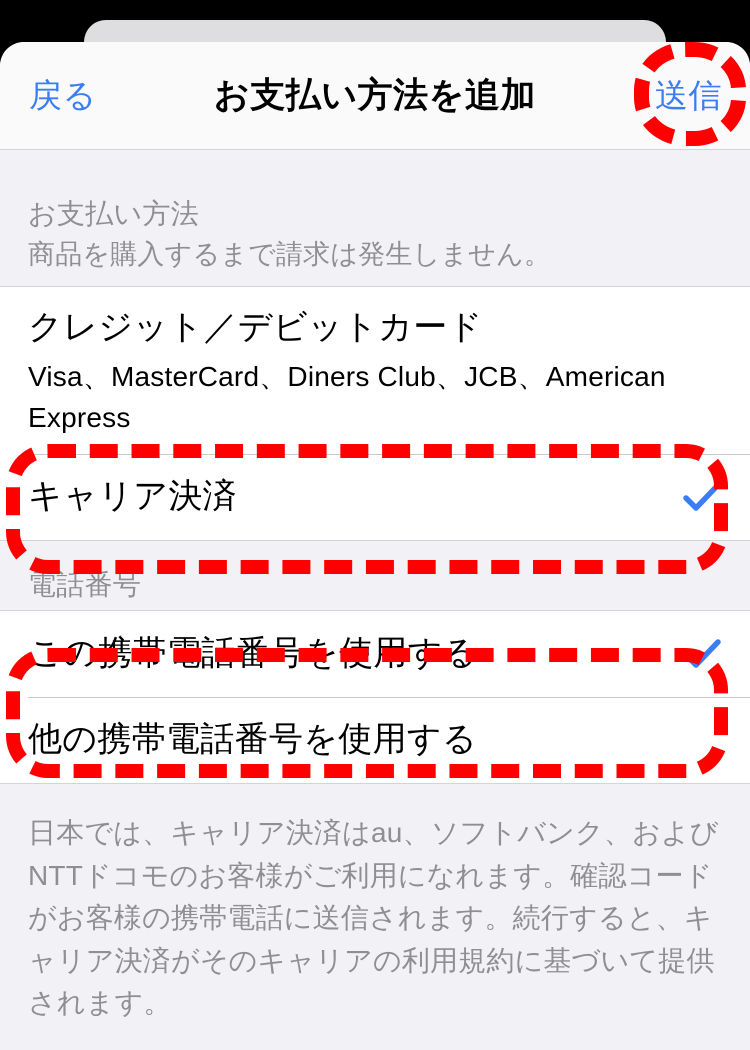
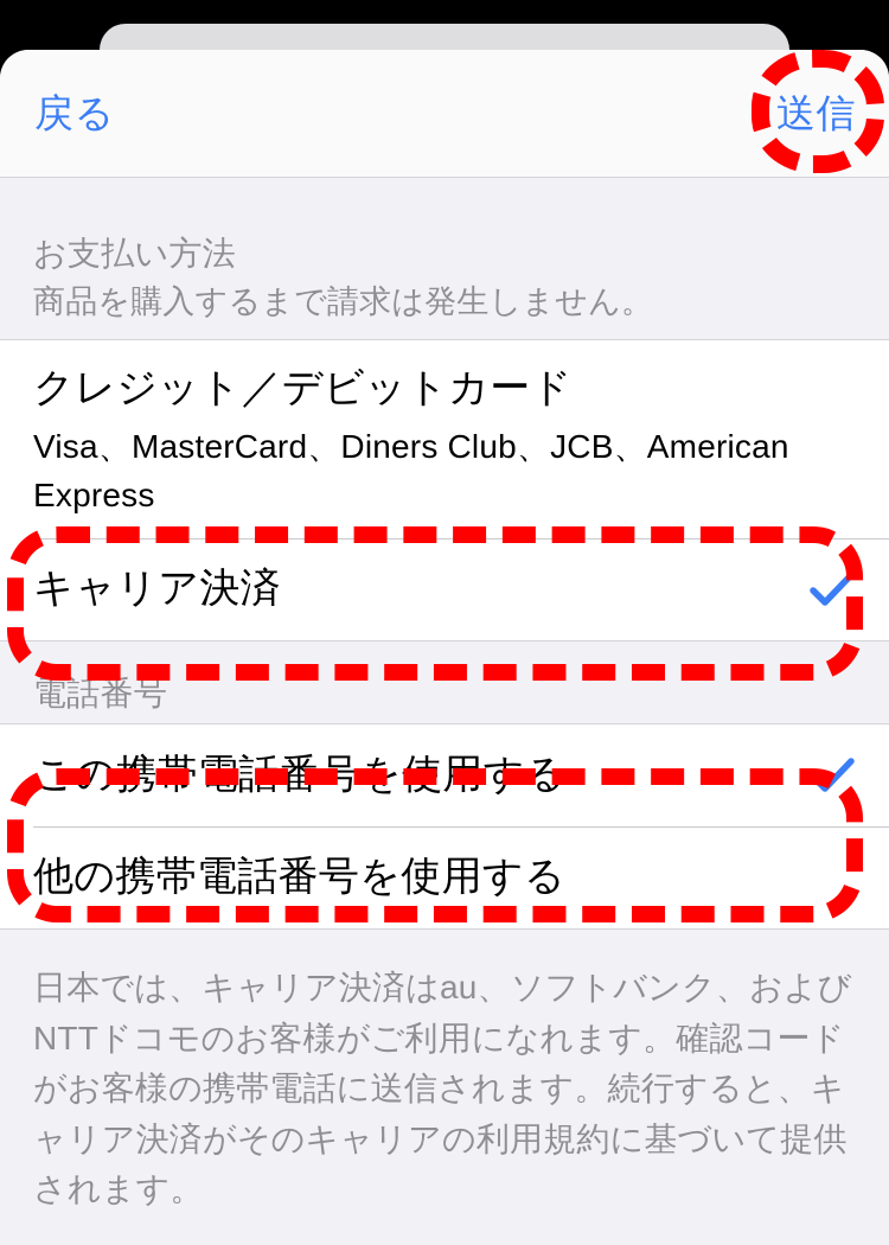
  戻る
- お支払い方法を追加
  送信
  お支払い方法
  商品を購入するまで請求は発生しません。
  クレジット／デビットカード
  Visa、MasterCard、Diners Club、JCB、American Express
  キャリア決済
  電話番号
  この携帯電話番号を使用する
  他の携帯電話番号を使用する
  日本では、キャリア決済はau、ソフトバンク、およびNTTドコモのお客様がご利用になれます。確認コードがお客様の携帯電話に送信されます。続行すると、キャリア決済がそのキャリアの利用規約に基づいて提供されます。
